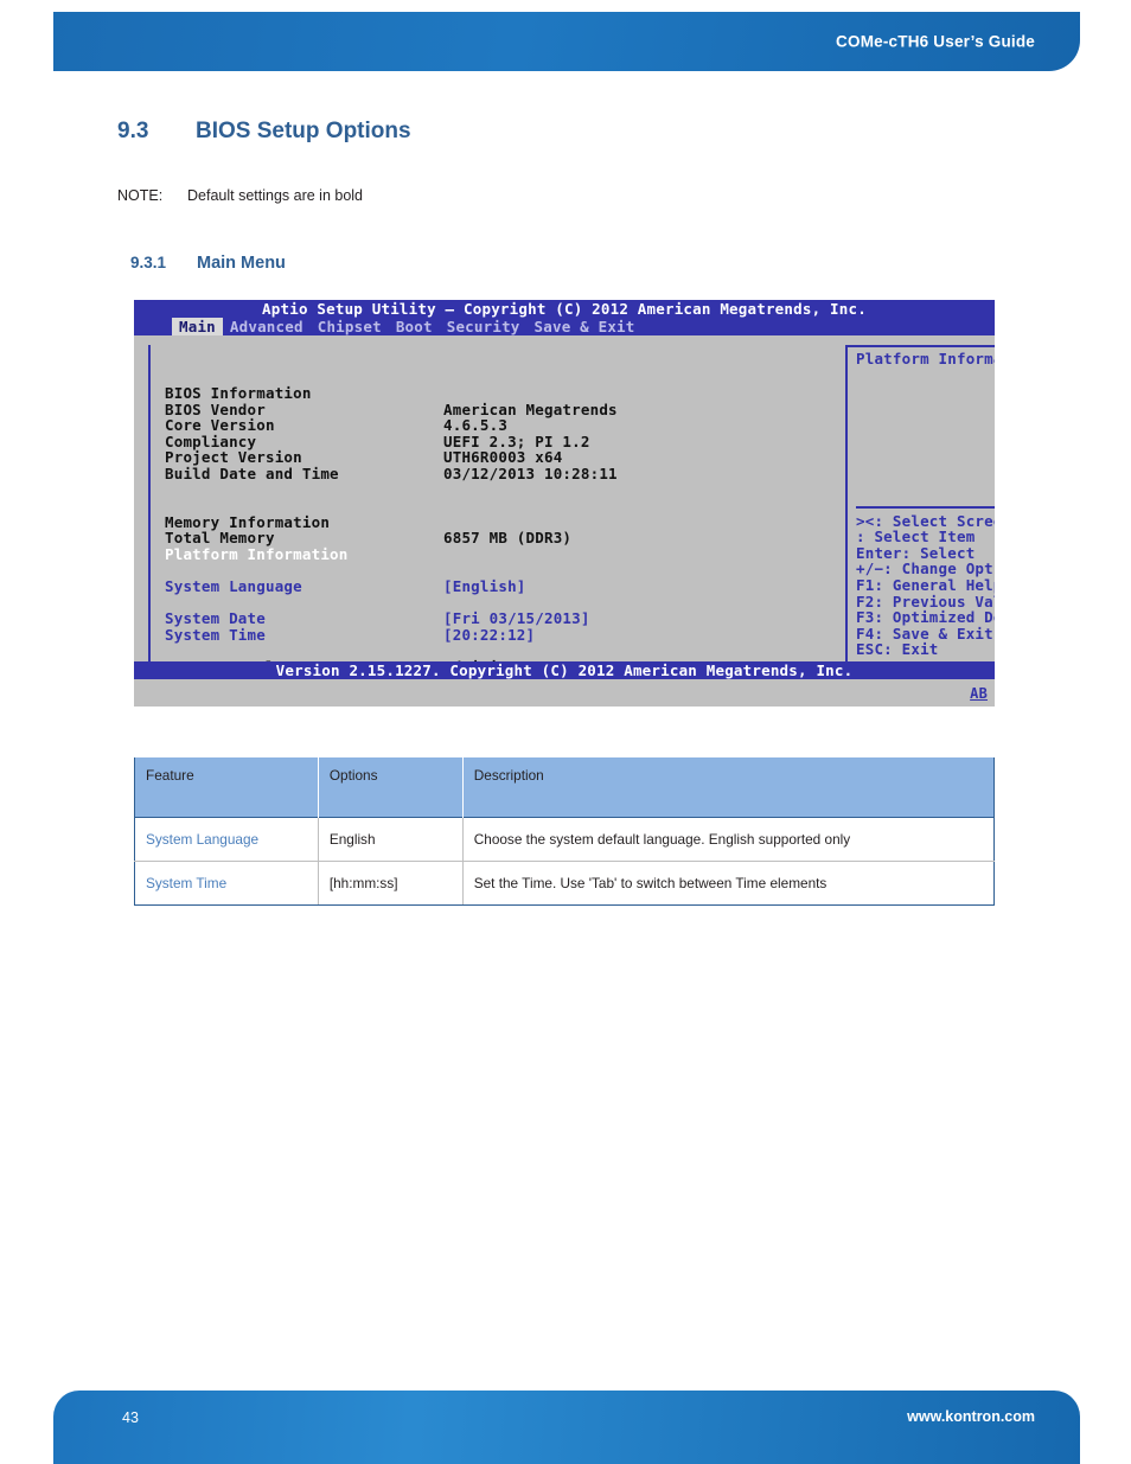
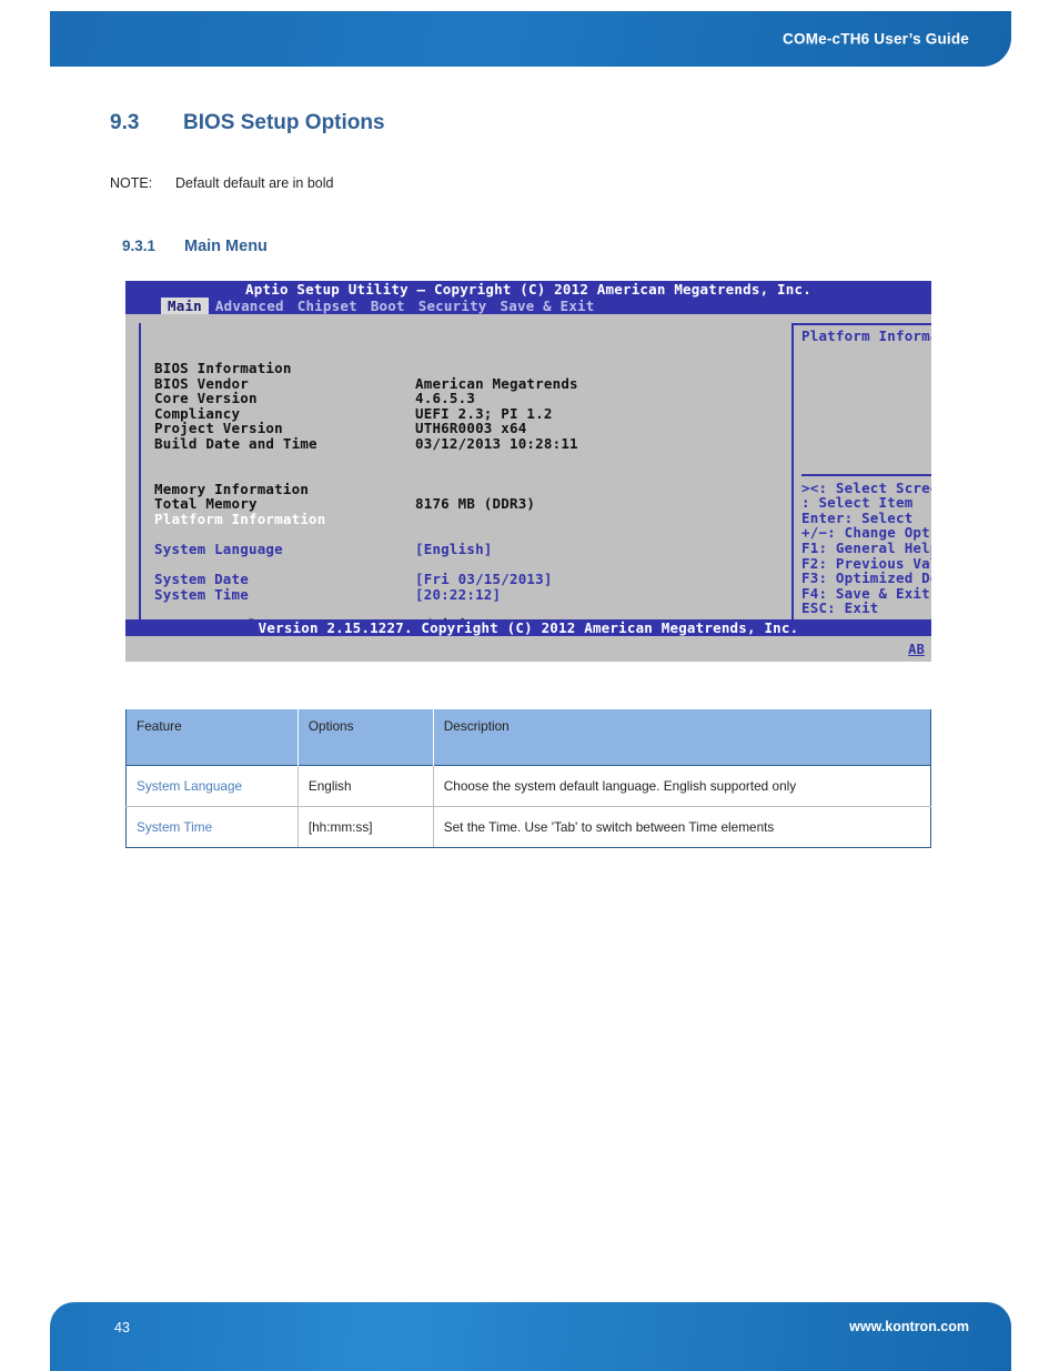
  COMe-cTH6 User’s Guide
  9.3
  BIOS Setup Options
  NOTE:
- Default settings are in bold
+ Default default are in bold
  9.3.1
  Main Menu
  Aptio Setup Utility – Copyright (C) 2012 American Megatrends, Inc.
  Main
  Advanced
  Chipset
  Boot
  Security
  Save & Exit
  BIOS Information
  BIOS Vendor
  American Megatrends
  Core Version
  4.6.5.3
  Compliancy
  UEFI 2.3; PI 1.2
  Project Version
  UTH6R0003 x64
  Build Date and Time
  03/12/2013 10:28:11
  Memory Information
  Total Memory
- 6857 MB (DDR3)
+ 8176 MB (DDR3)
  Platform Information
  System Language
  [English]
  System Date
  [Fri 03/15/2013]
  System Time
  [20:22:12]
  Platform Inform
  ><: Select Scre
  : Select Item
  Enter: Select
  +/−: Change Opt
  F1: General Hel
  F2: Previous Va
  F4: Save & Exit
  ESC: Exit
  Version 2.15.1227. Copyright (C) 2012 American Megatrends, Inc.
  AB
  Feature	Options	Description
  System Language	English	Choose the system default language. English supported only
  System Time	[hh:mm:ss]	Set the Time. Use 'Tab' to switch between Time elements
  43
  www.kontron.com
